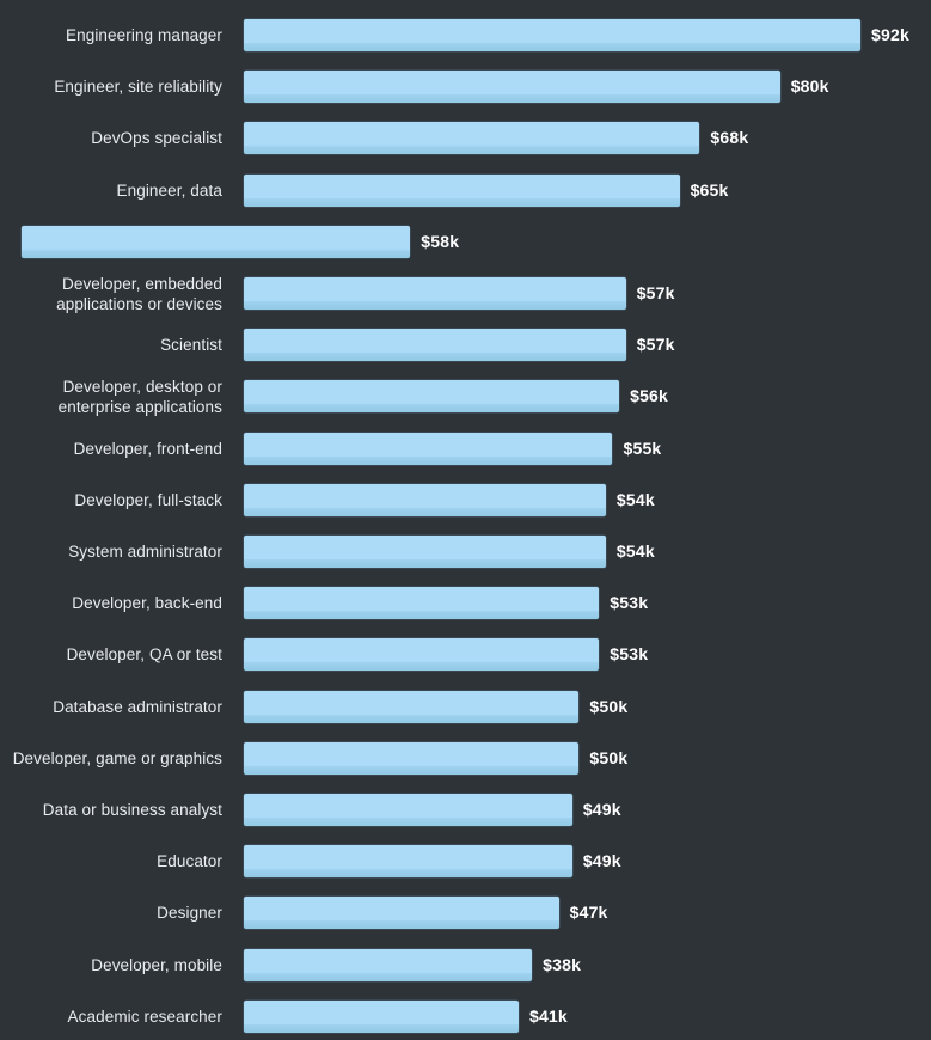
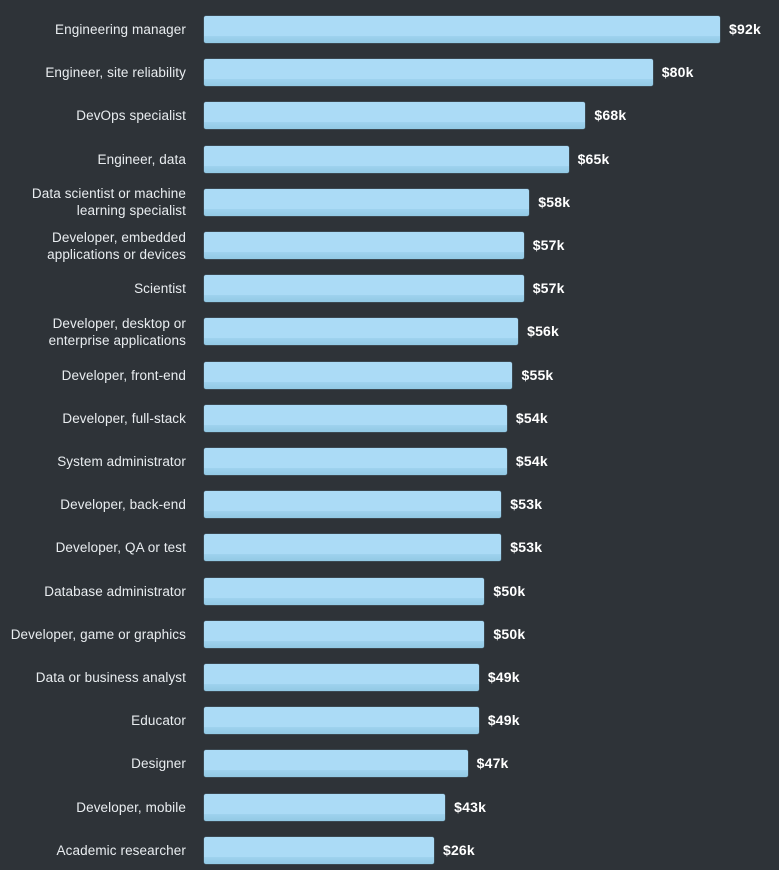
  Engineering manager
  $92k
  Engineer, site reliability
  $80k
  DevOps specialist
  $68k
  Engineer, data
  $65k
+ Data scientist or machine
+ learning specialist
  $58k
  Developer, embedded
  applications or devices
  $57k
  Scientist
  $57k
  Developer, desktop or
  enterprise applications
  $56k
  Developer, front-end
  $55k
  Developer, full-stack
  $54k
  System administrator
  $54k
  Developer, back-end
  $53k
  Developer, QA or test
  $53k
  Database administrator
  $50k
  Developer, game or graphics
  $50k
  Data or business analyst
  $49k
  Educator
  $49k
  Designer
  $47k
  Developer, mobile
- $38k
+ $43k
  Academic researcher
- $41k
+ $26k
